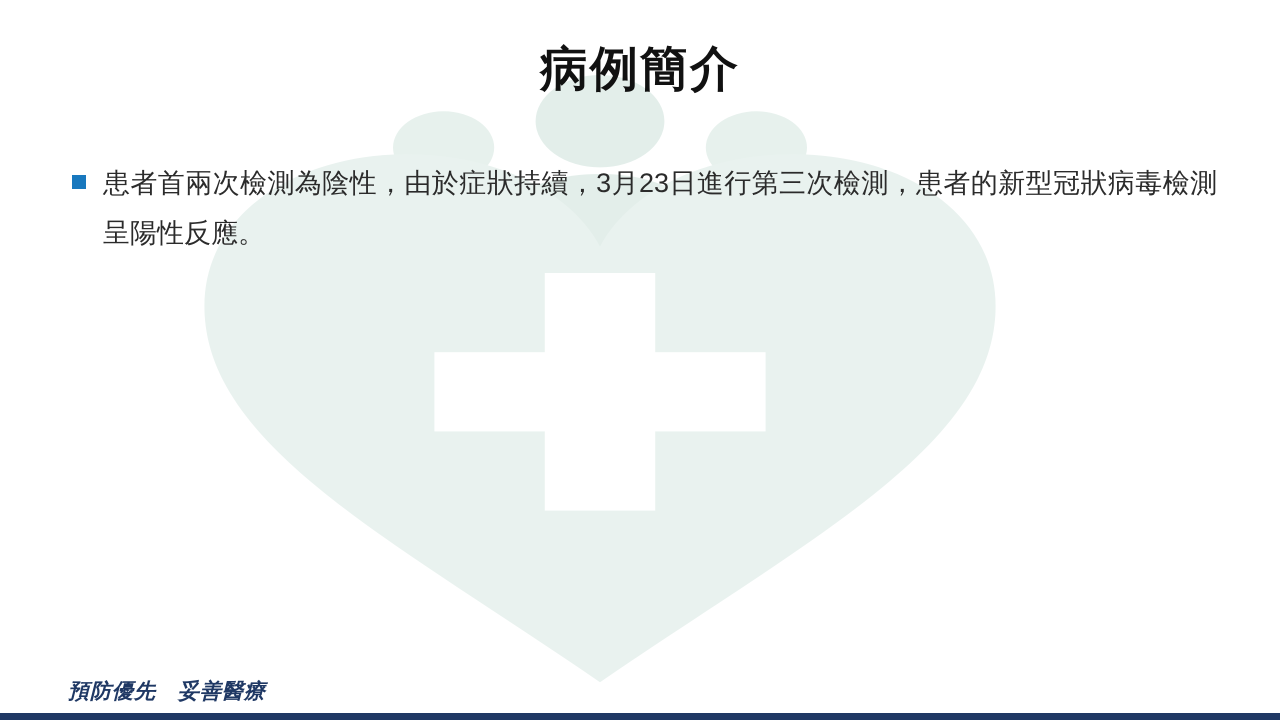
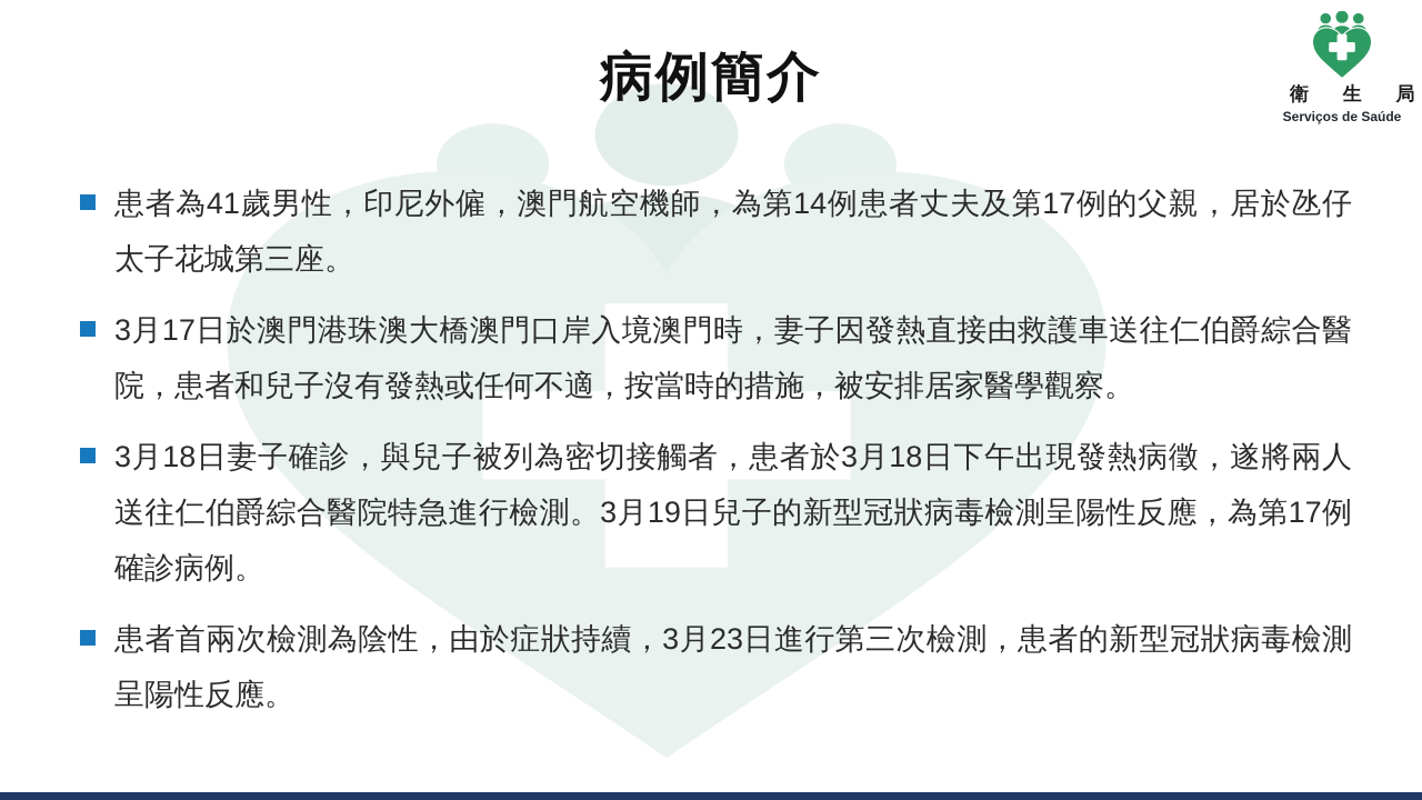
  病例簡介
+ 衛 生 局
+ Serviços de Saúde
+ 患者為41歲男性，印尼外僱，澳門航空機師，為第14例患者丈夫及第17例的父親，居於氹仔太子花城第三座。
+ 3月17日於澳門港珠澳大橋澳門口岸入境澳門時，妻子因發熱直接由救護車送往仁伯爵綜合醫院，患者和兒子沒有發熱或任何不適，按當時的措施，被安排居家醫學觀察。
+ 3月18日妻子確診，與兒子被列為密切接觸者，患者於3月18日下午出現發熱病徵，遂將兩人送往仁伯爵綜合醫院特急進行檢測。3月19日兒子的新型冠狀病毒檢測呈陽性反應，為第17例確診病例。
  患者首兩次檢測為陰性，由於症狀持續，3月23日進行第三次檢測，患者的新型冠狀病毒檢測呈陽性反應。
- 預防優先 妥善醫療
